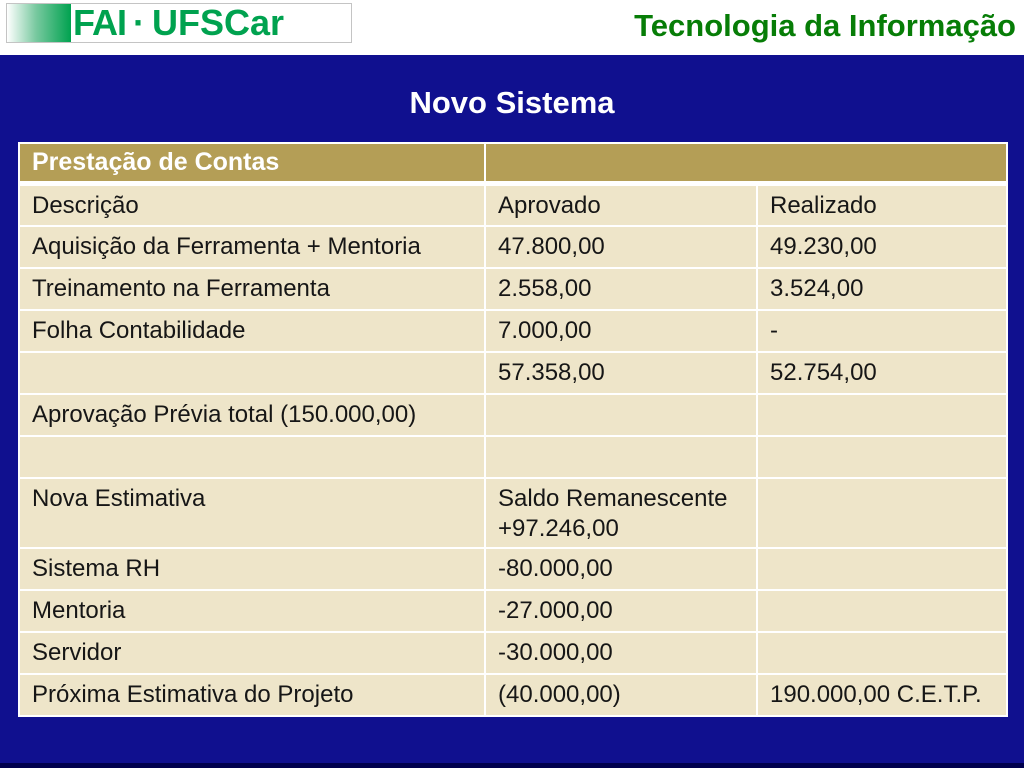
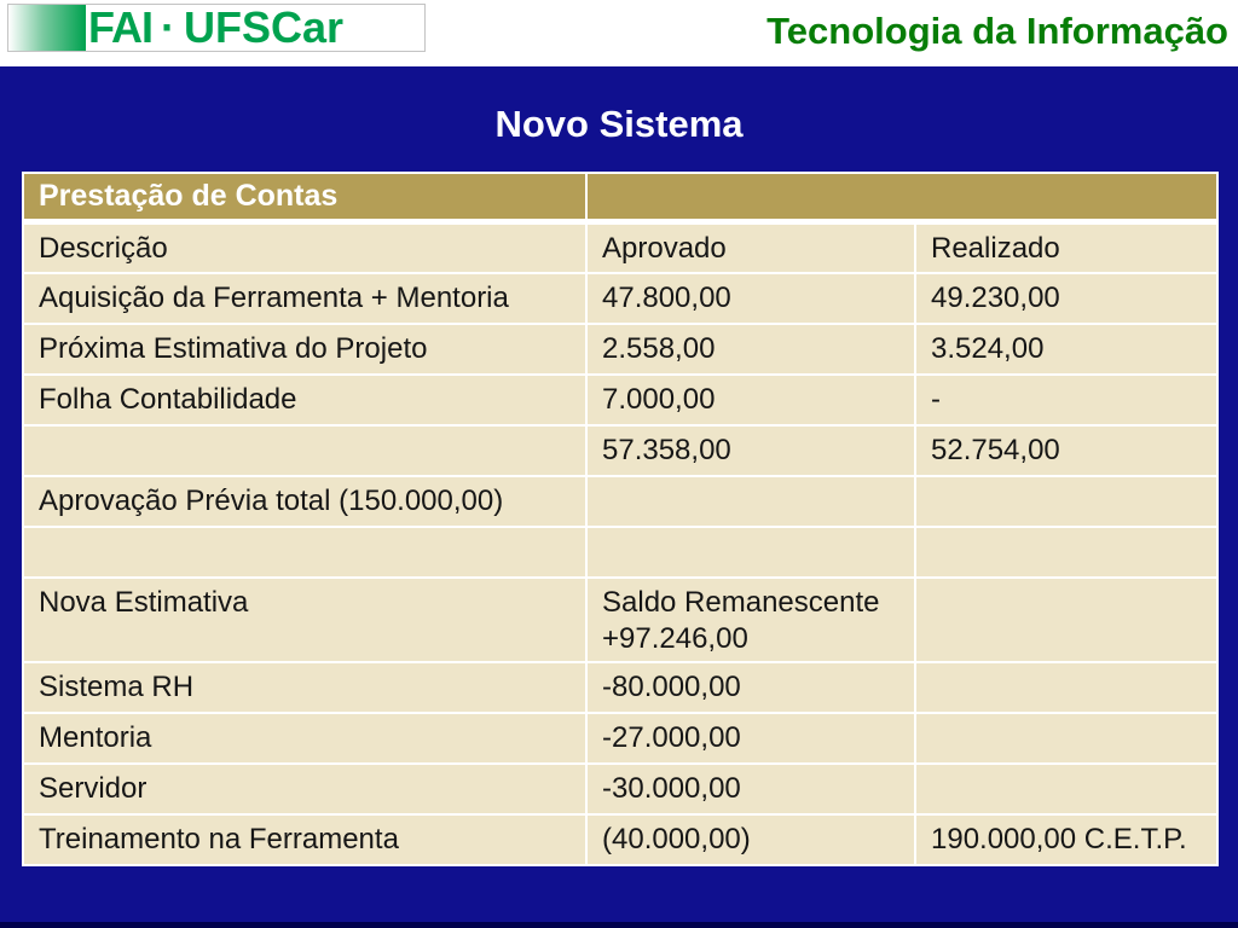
  FAI
  ·
  UFSCar
  Tecnologia da Informação
  Novo Sistema
  Prestação de Contas
  Descrição	Aprovado	Realizado
  Aquisição da Ferramenta + Mentoria	47.800,00	49.230,00
- Treinamento na Ferramenta	2.558,00	3.524,00
+ Próxima Estimativa do Projeto	2.558,00	3.524,00
  Folha Contabilidade	7.000,00	-
  	57.358,00	52.754,00
  Aprovação Prévia total (150.000,00)
  Nova Estimativa	Saldo Remanescente +97.246,00
  Sistema RH	-80.000,00
  Mentoria	-27.000,00
  Servidor	-30.000,00
- Próxima Estimativa do Projeto	(40.000,00)	190.000,00 C.E.T.P.
+ Treinamento na Ferramenta	(40.000,00)	190.000,00 C.E.T.P.
